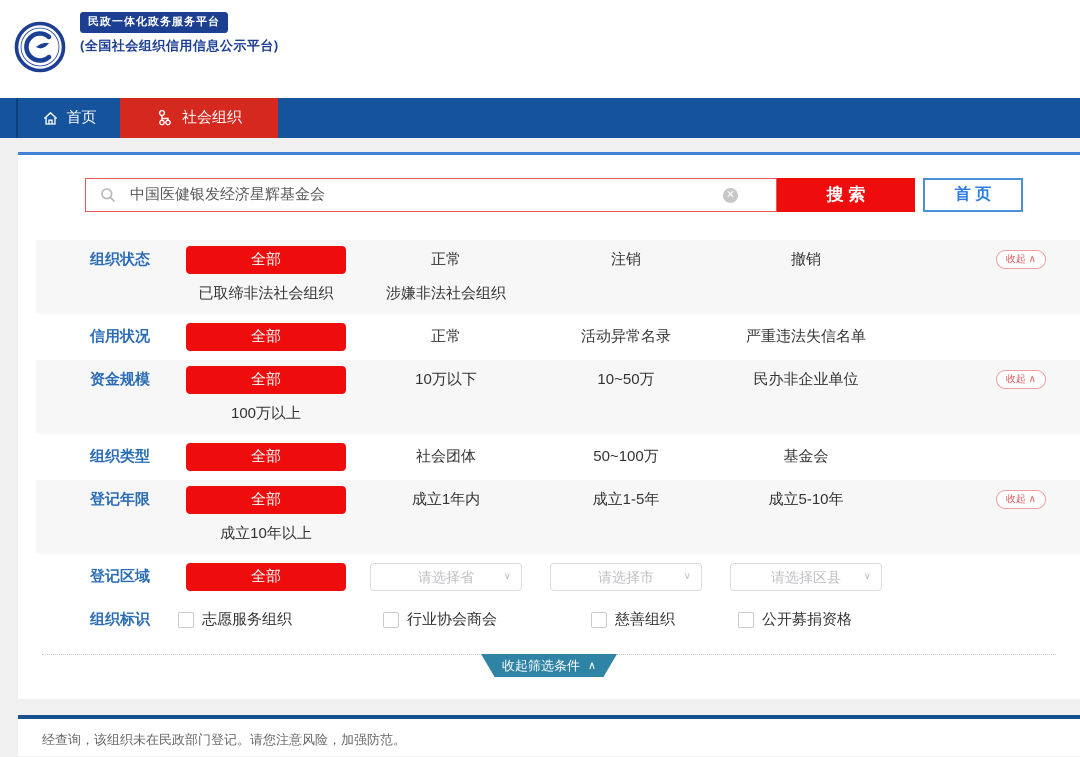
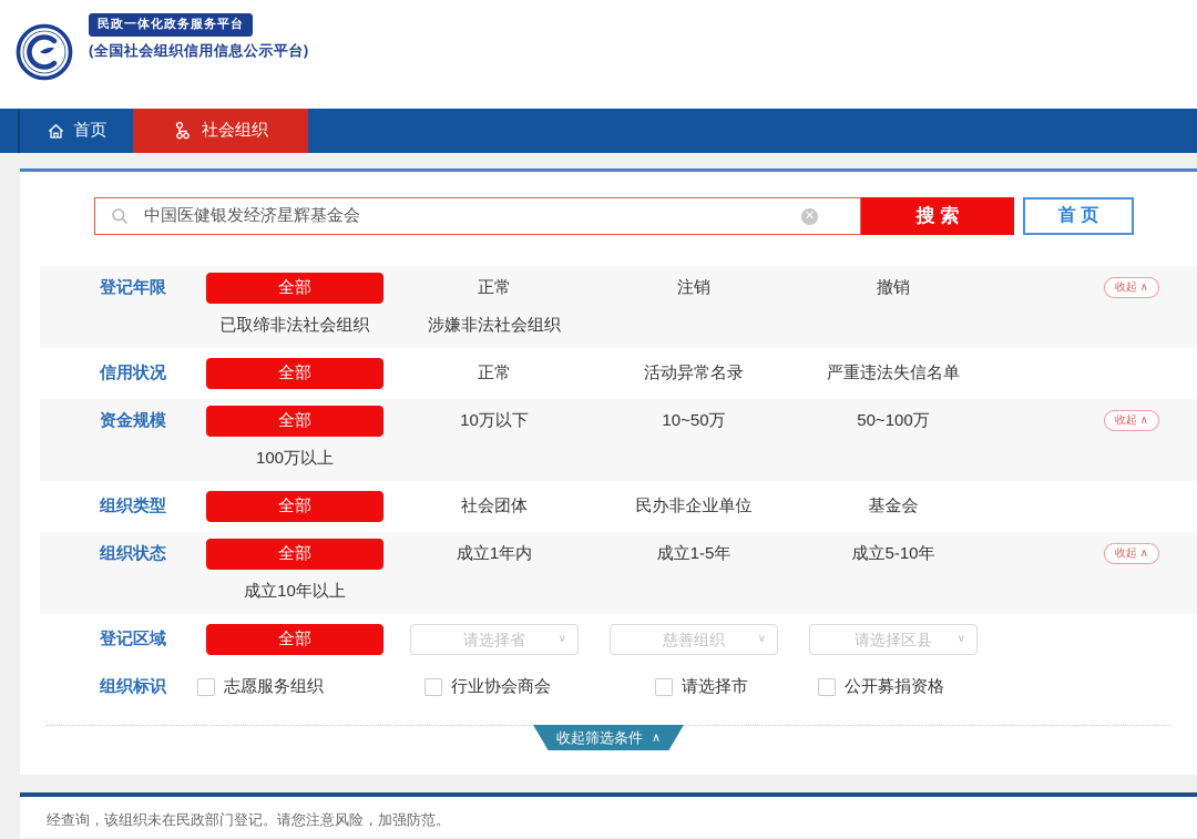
  民政一体化政务服务平台
  (全国社会组织信用信息公示平台)
  首页
  社会组织
  中国医健银发经济星辉基金会
  ✕
  搜 索
  首 页
- 组织状态
+ 登记年限
  全部
  正常
  注销
  撤销
  已取缔非法社会组织
  涉嫌非法社会组织
  收起 ∧
  信用状况
  全部
  正常
  活动异常名录
  严重违法失信名单
  资金规模
  全部
  10万以下
  10~50万
- 民办非企业单位
+ 50~100万
  100万以上
  收起 ∧
  组织类型
  全部
  社会团体
- 50~100万
+ 民办非企业单位
  基金会
- 登记年限
+ 组织状态
  全部
  成立1年内
  成立1-5年
  成立5-10年
  成立10年以上
  收起 ∧
  登记区域
  全部
  请选择省
  ∨
- 请选择市
+ 慈善组织
  ∨
  请选择区县
  ∨
  组织标识
  志愿服务组织
  行业协会商会
- 慈善组织
+ 请选择市
  公开募捐资格
  收起筛选条件
  ∧
  经查询，该组织未在民政部门登记。请您注意风险，加强防范。
